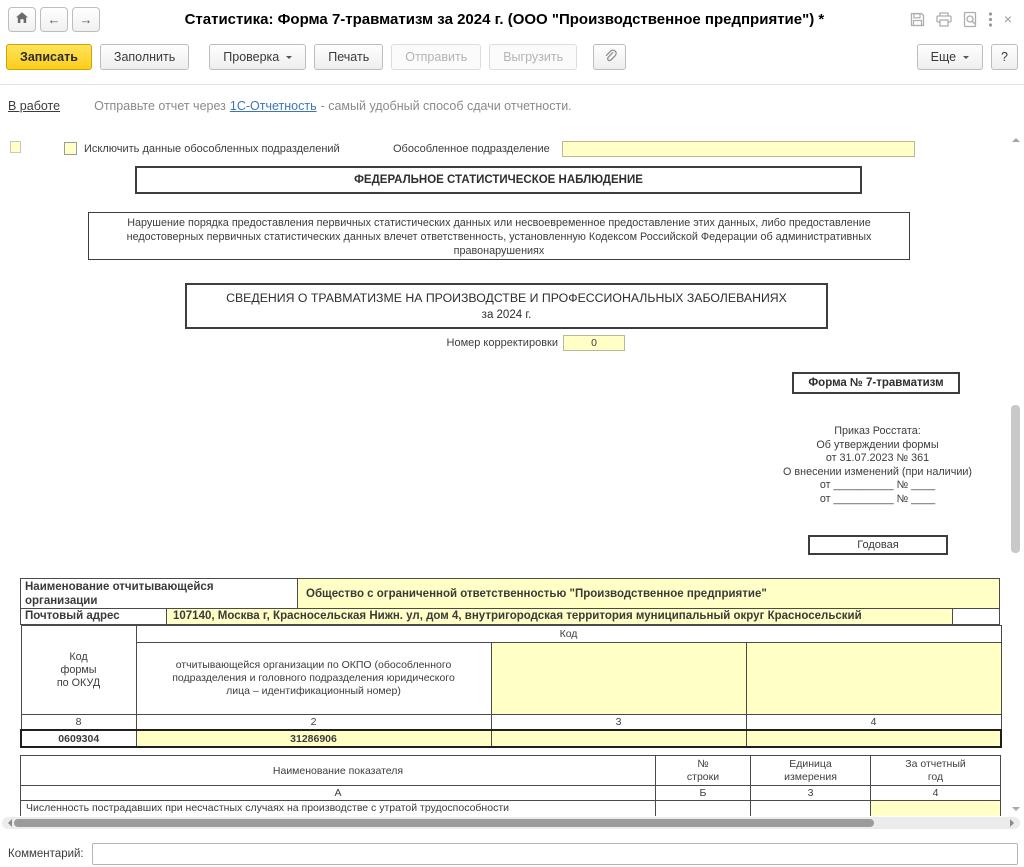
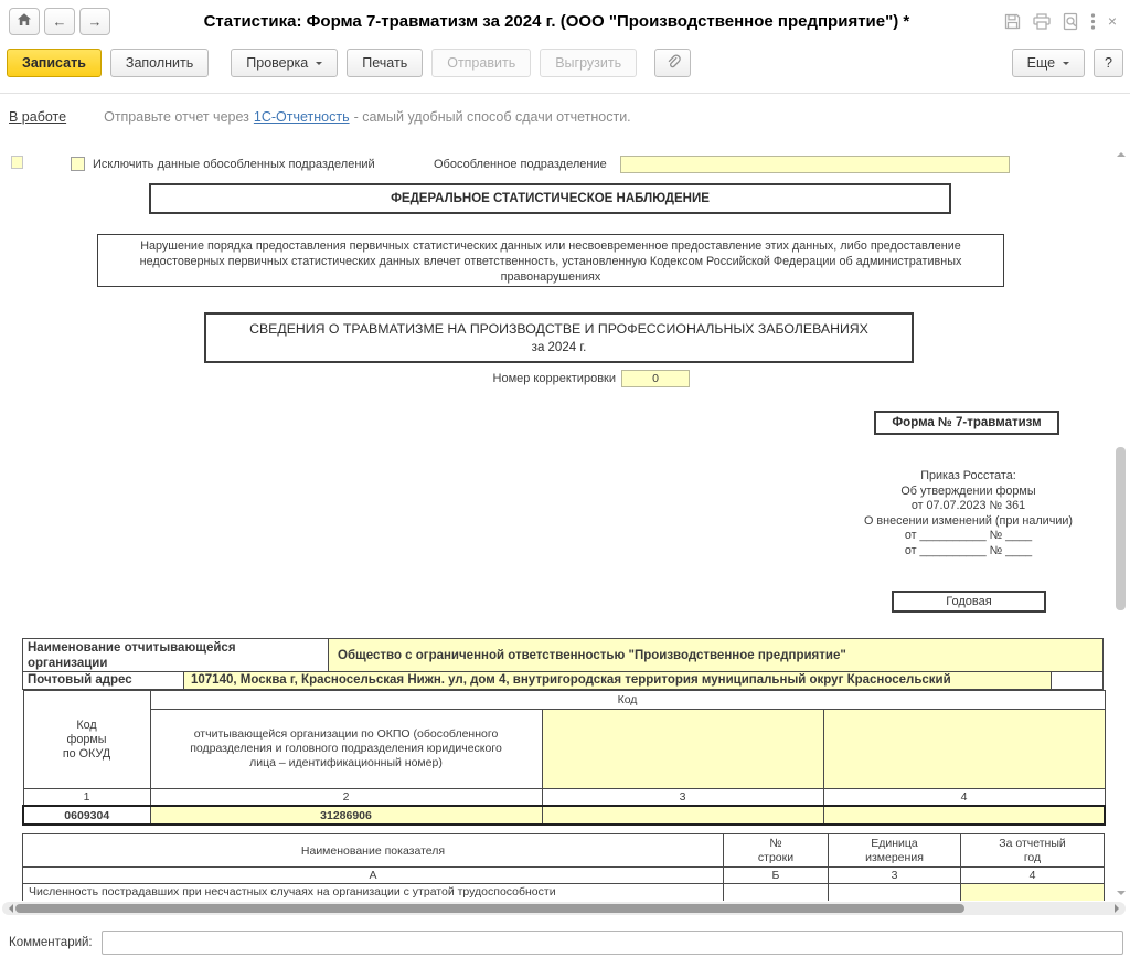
  ←
  →
  Статистика: Форма 7-травматизм за 2024 г. (ООО "Производственное предприятие") *
  ×
  Записать
  Заполнить
  Проверка
  Печать
  Отправить
  Выгрузить
  Еще
  ?
  В работе
  Отправьте отчет через 1С-Отчетность - самый удобный способ сдачи отчетности.
  Исключить данные обособленных подразделений
  Обособленное подразделение
  ФЕДЕРАЛЬНОЕ СТАТИСТИЧЕСКОЕ НАБЛЮДЕНИЕ
  Нарушение порядка предоставления первичных статистических данных или несвоевременное предоставление этих данных, либо предоставление недостоверных первичных статистических данных влечет ответственность, установленную Кодексом Российской Федерации об административных правонарушениях
  СВЕДЕНИЯ О ТРАВМАТИЗМЕ НА ПРОИЗВОДСТВЕ И ПРОФЕССИОНАЛЬНЫХ ЗАБОЛЕВАНИЯХ
  за 2024 г.
  Номер корректировки
  0
  Форма № 7-травматизм
  Приказ Росстата:
  Об утверждении формы
- от 31.07.2023 № 361
+ от 07.07.2023 № 361
  О внесении изменений (при наличии)
  от __________ № ____
  от __________ № ____
  Годовая
  Наименование отчитывающейся
  организации
  Общество с ограниченной ответственностью "Производственное предприятие"
  Почтовый адрес
  107140, Москва г, Красносельская Нижн. ул, дом 4, внутригородская территория муниципальный округ Красносельский
  Код формы по ОКУД	Код
  отчитывающейся организации по ОКПО (обособленного подразделения и головного подразделения юридического лица – идентификационный номер)
- 8	2	3	4
+ 1	2	3	4
  0609304	31286906
  Наименование показателя	№ строки	Единица измерения	За отчетный год
  А	Б	3	4
- Численность пострадавших при несчастных случаях на производстве с утратой трудоспособности
+ Численность пострадавших при несчастных случаях на организации с утратой трудоспособности
  Комментарий:
